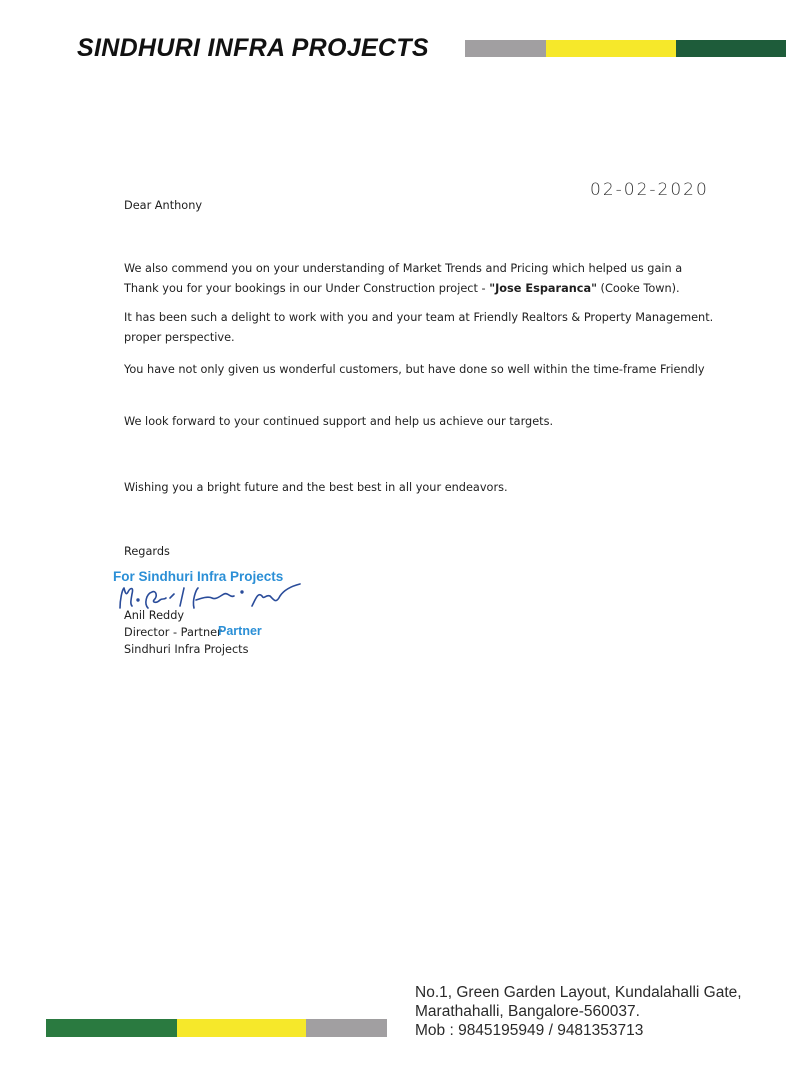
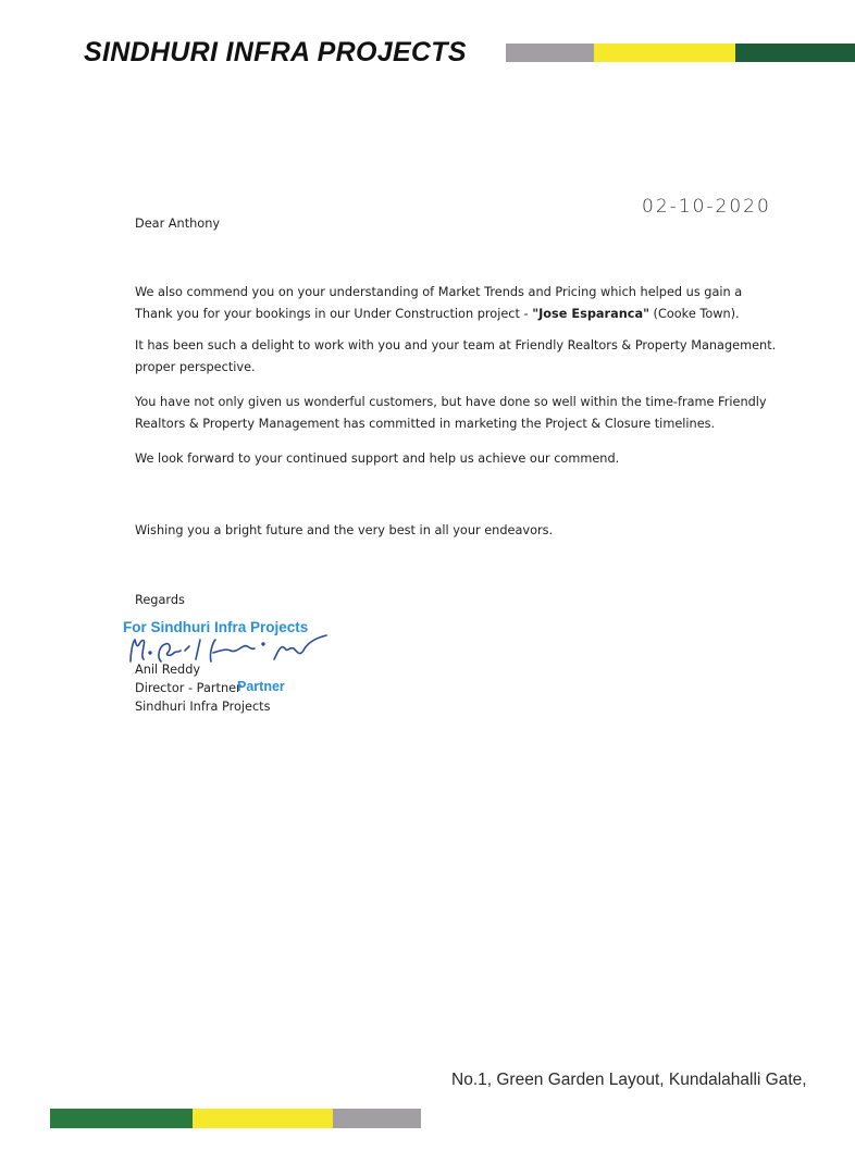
  SINDHURI INFRA PROJECTS
- 02-02-2020
+ 02-10-2020
  Dear Anthony
  We also commend you on your understanding of Market Trends and Pricing which helped us gain a
  Thank you for your bookings in our Under Construction project - "Jose Esparanca" (Cooke Town).
  It has been such a delight to work with you and your team at Friendly Realtors & Property Management.
  proper perspective.
  You have not only given us wonderful customers, but have done so well within the time-frame Friendly
+ Realtors & Property Management has committed in marketing the Project & Closure timelines.
- We look forward to your continued support and help us achieve our targets.
+ We look forward to your continued support and help us achieve our commend.
- Wishing you a bright future and the best best in all your endeavors.
+ Wishing you a bright future and the very best in all your endeavors.
  Regards
  For Sindhuri Infra Projects
  Anil Reddy
  Director - Partner
  Partner
  Sindhuri Infra Projects
  No.1, Green Garden Layout, Kundalahalli Gate,
- Marathahalli, Bangalore-560037.
- Mob : 9845195949 / 9481353713
